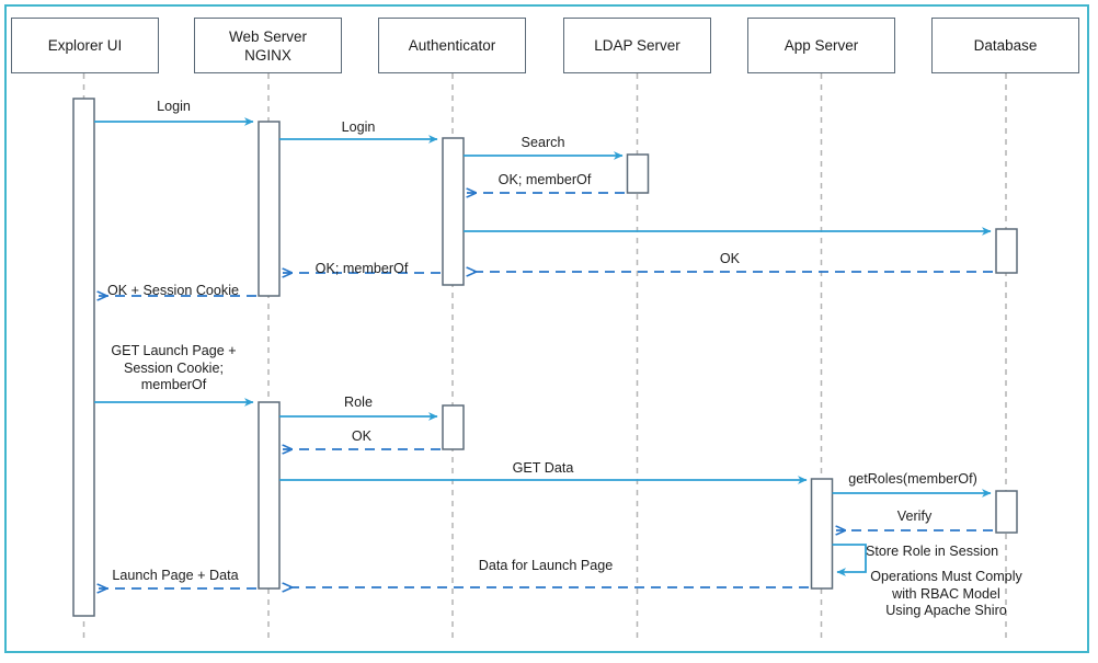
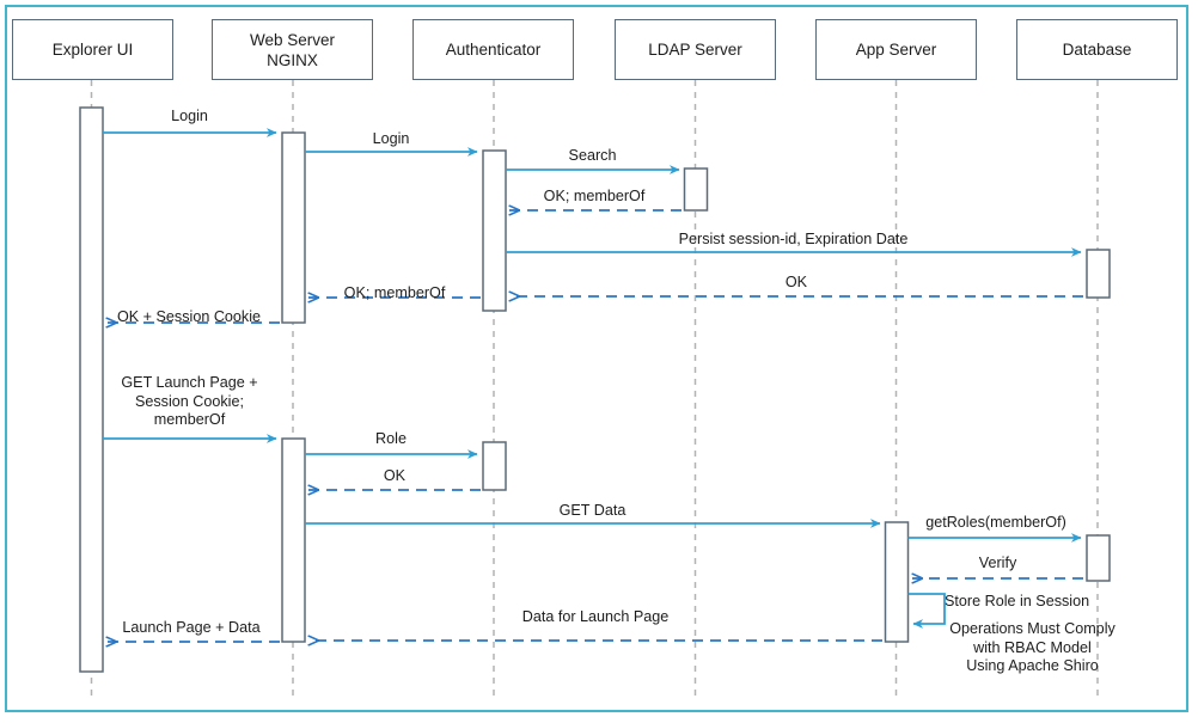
  Explorer UI
  Web Server
  NGINX
  Authenticator
  LDAP Server
  App Server
  Database
  Login
  Login
  Search
  OK; memberOf
+ Persist session-id, Expiration Date
  OK
  OK; memberOf
  OK + Session Cookie
  GET Launch Page +
  Session Cookie;
  memberOf
  Role
  OK
  GET Data
  getRoles(memberOf)
  Verify
  Store Role in Session
  Operations Must Comply
  with RBAC Model
  Using Apache Shiro
  Data for Launch Page
  Launch Page + Data
